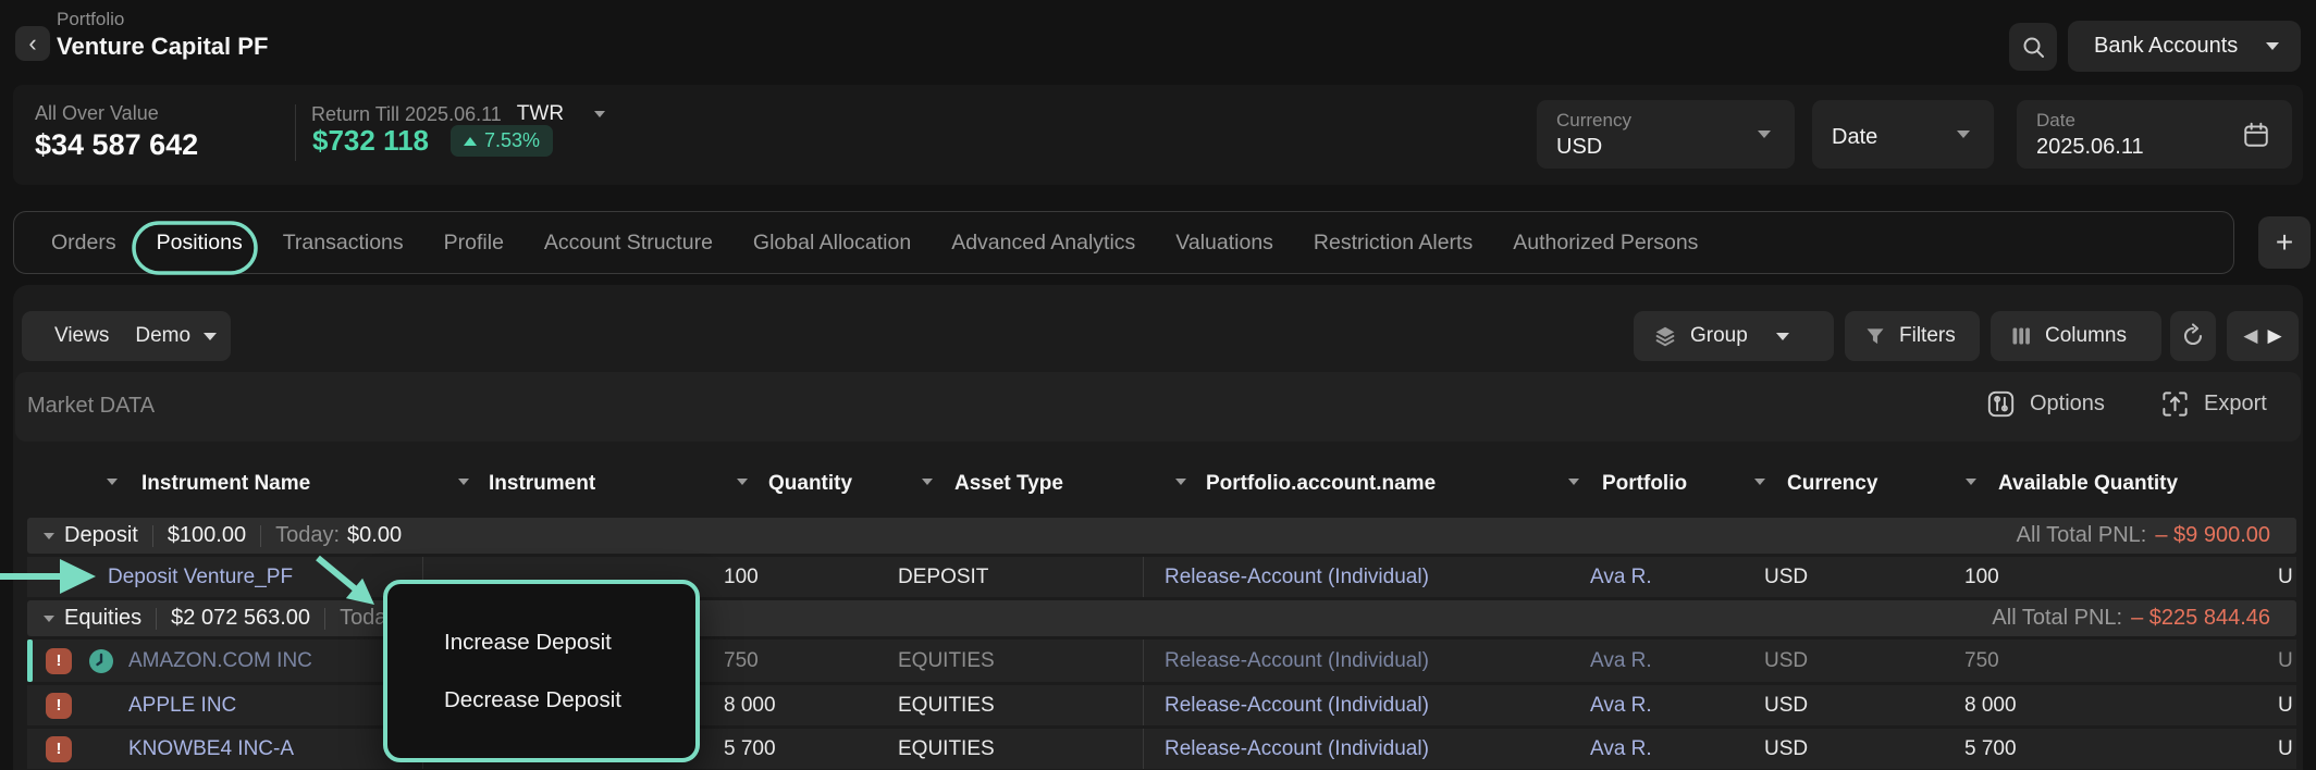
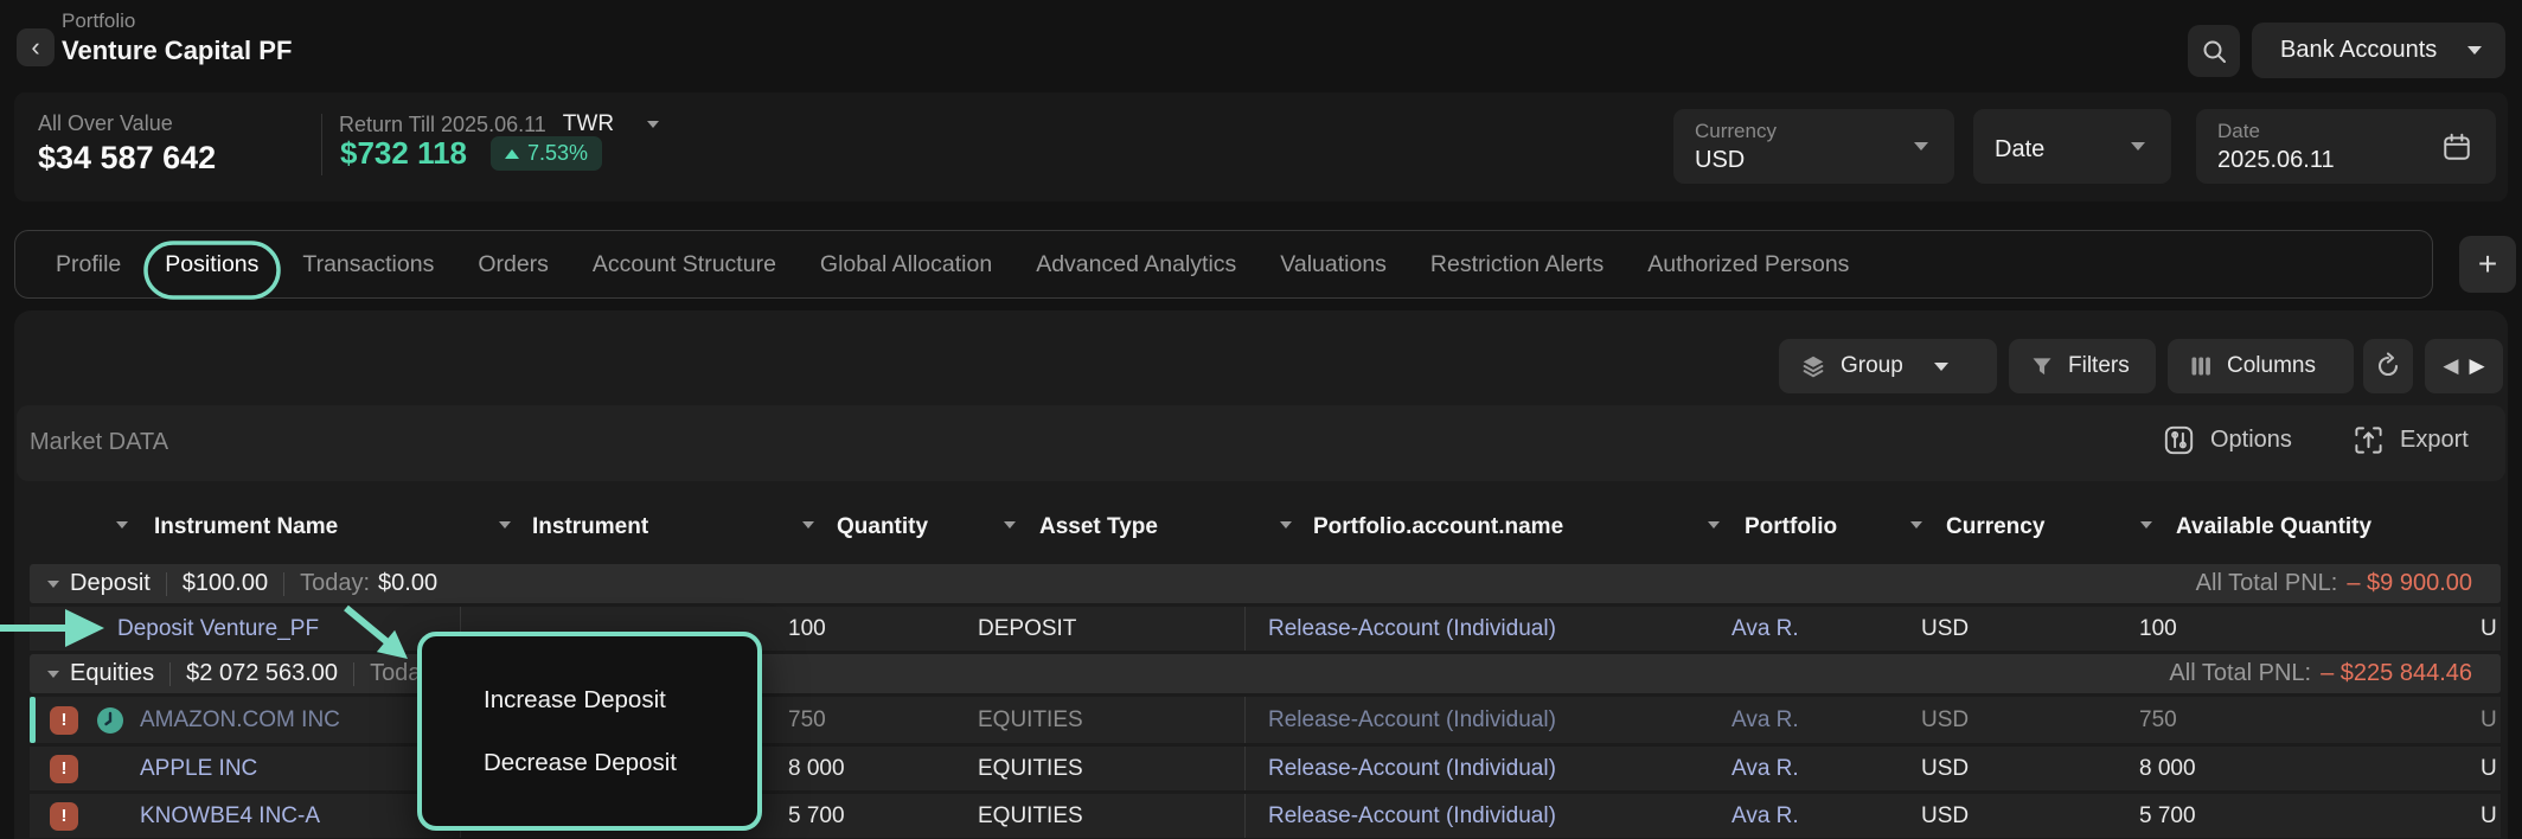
  ‹
  Portfolio
  Venture Capital PF
  Bank Accounts
  All Over Value
  $34 587 642
  Return Till 2025.06.11
  TWR
  $732 118
  7.53%
  Currency
  USD
  Date
  Date
  2025.06.11
- Orders
+ Profile
  Positions
  Transactions
- Profile
+ Orders
  Account Structure
  Global Allocation
  Advanced Analytics
  Valuations
  Restriction Alerts
  Authorized Persons
  +
- Views
- Demo
  Group
  Filters
  Columns
  ◀
  ▶
  Market DATA
  Options
  Export
  Instrument Name
  Instrument
  Quantity
  Asset Type
  Portfolio.account.name
  Portfolio
  Currency
  Available Quantity
  Deposit
  $100.00
  Today:
  $0.00
  All Total PNL:
  – $9 900.00
  Deposit Venture_PF
  100
  DEPOSIT
  Release-Account (Individual)
  Ava R.
  USD
  100
  U
  Equities
  $2 072 563.00
  All Total PNL:
  – $225 844.46
  !
  AMAZON.COM INC
  750
  EQUITIES
  Release-Account (Individual)
  Ava R.
  USD
  750
  U
  !
  APPLE INC
  8 000
  EQUITIES
  Release-Account (Individual)
  Ava R.
  USD
  8 000
  U
  !
  KNOWBE4 INC-A
  5 700
  EQUITIES
  Release-Account (Individual)
  Ava R.
  USD
  5 700
  U
  Increase Deposit
  Decrease Deposit
